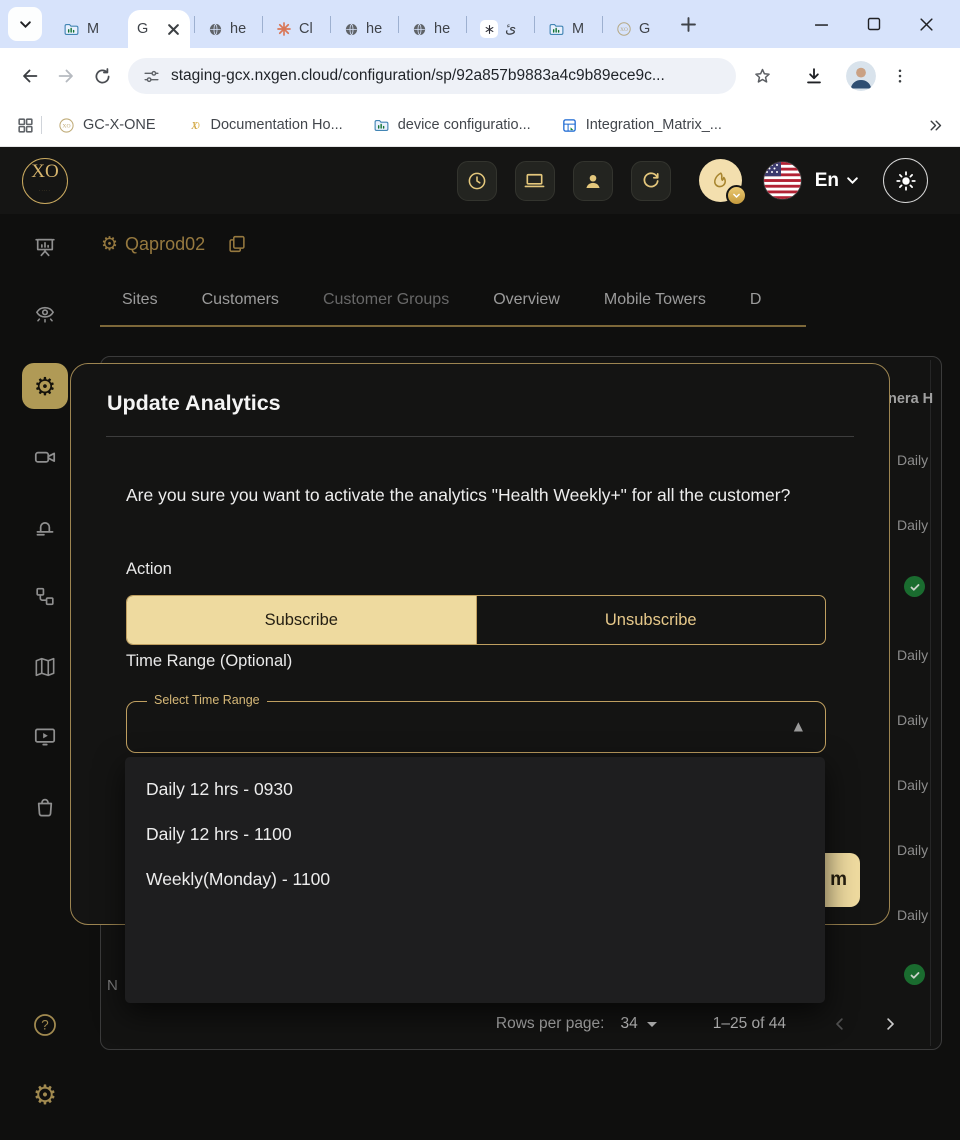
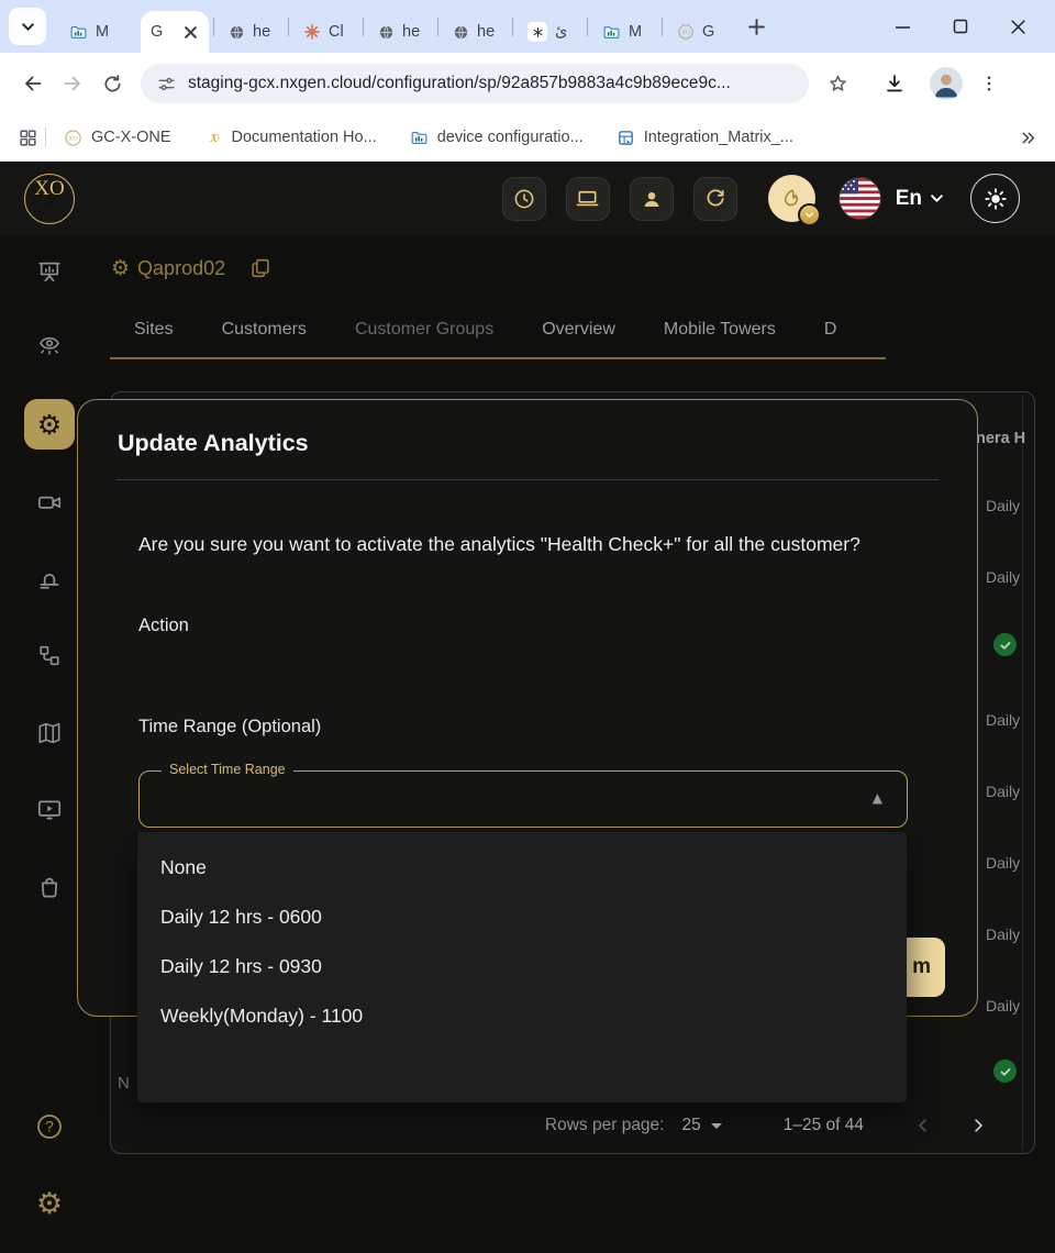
  M
  G
  he
  Cl
  he
  he
  ئ
  M
  G
  staging-gcx.nxgen.cloud/configuration/sp/92a857b9883a4c9b89ece9c...
  GC-X-ONE
  X
  O
  Documentation Ho...
  device configuratio...
  Integration_Matrix_...
  XO
  En
  ⚙
  ?
  ⚙
  ⚙
  Qaprod02
  Sites
  Customers
  Customer Groups
  Overview
  Mobile Towers
  D
  nera H
  Daily
  Daily
  Daily
  Daily
  Daily
  Daily
  Daily
  N
  Rows per page:
- 34
+ 25
  1–25 of 44
  Update Analytics
- Are you sure you want to activate the analytics "Health Weekly+" for all the customer?
+ Are you sure you want to activate the analytics "Health Check+" for all the customer?
  Action
- Subscribe
- Unsubscribe
  Time Range (Optional)
  Select Time Range
  ▲
  m
+ None
+ Daily 12 hrs - 0600
  Daily 12 hrs - 0930
- Daily 12 hrs - 1100
  Weekly(Monday) - 1100
